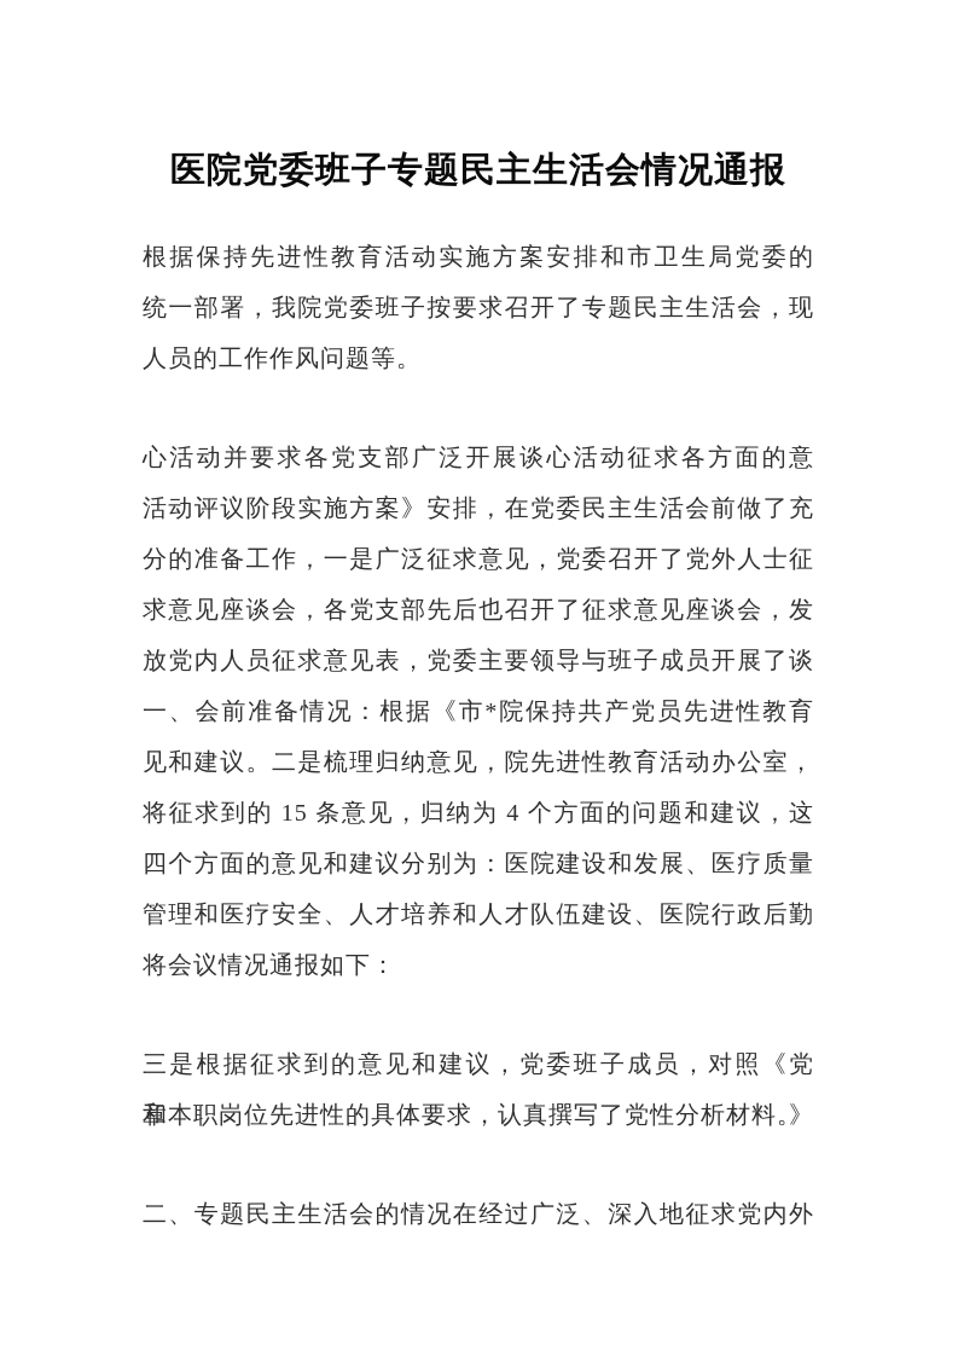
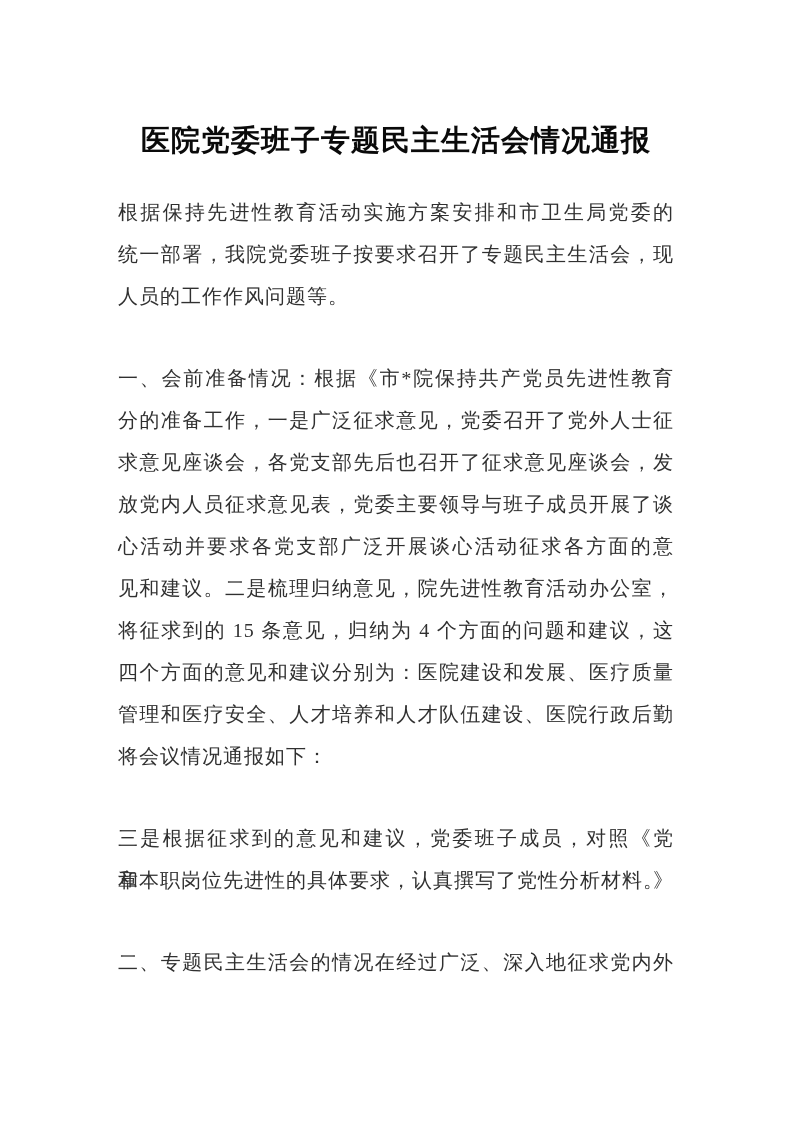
  医院党委班子专题民主生活会情况通报
  根据保持先进性教育活动实施方案安排和市卫生局党委的
  统一部署，我院党委班子按要求召开了专题民主生活会，现
  人员的工作作风问题等。
- 心活动并要求各党支部广泛开展谈心活动征求各方面的意
+ 一、会前准备情况：根据《市*院保持共产党员先进性教育
- 活动评议阶段实施方案》安排，在党委民主生活会前做了充
  分的准备工作，一是广泛征求意见，党委召开了党外人士征
  求意见座谈会，各党支部先后也召开了征求意见座谈会，发
  放党内人员征求意见表，党委主要领导与班子成员开展了谈
- 一、会前准备情况：根据《市*院保持共产党员先进性教育
+ 心活动并要求各党支部广泛开展谈心活动征求各方面的意
  见和建议。二是梳理归纳意见，院先进性教育活动办公室，
  将征求到的 15 条意见，归纳为 4 个方面的问题和建议，这
  四个方面的意见和建议分别为：医院建设和发展、医疗质量
  管理和医疗安全、人才培养和人才队伍建设、医院行政后勤
  将会议情况通报如下：
  三是根据征求到的意见和建议，党委班子成员，对照《党章》
  和本职岗位先进性的具体要求，认真撰写了党性分析材料。
  二、专题民主生活会的情况在经过广泛、深入地征求党内外
